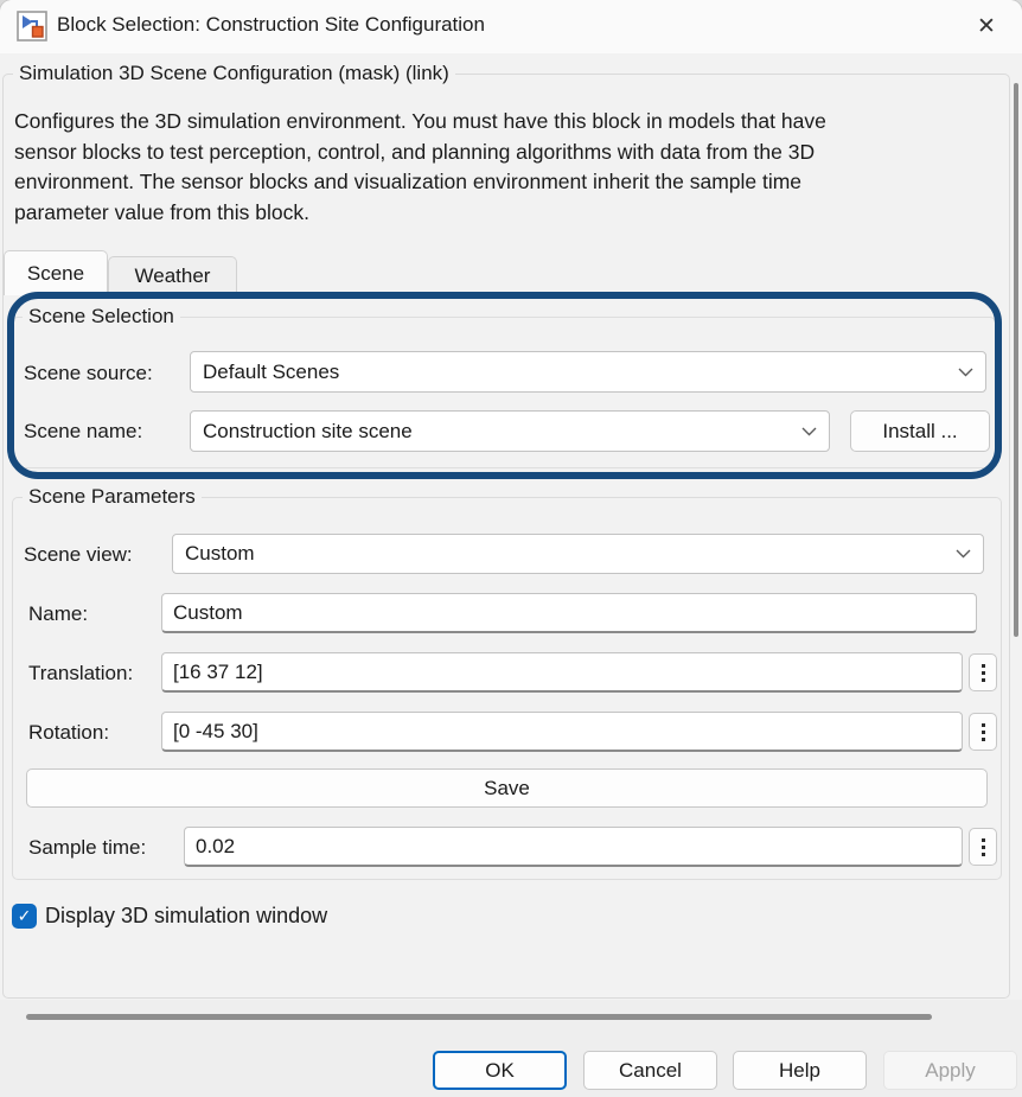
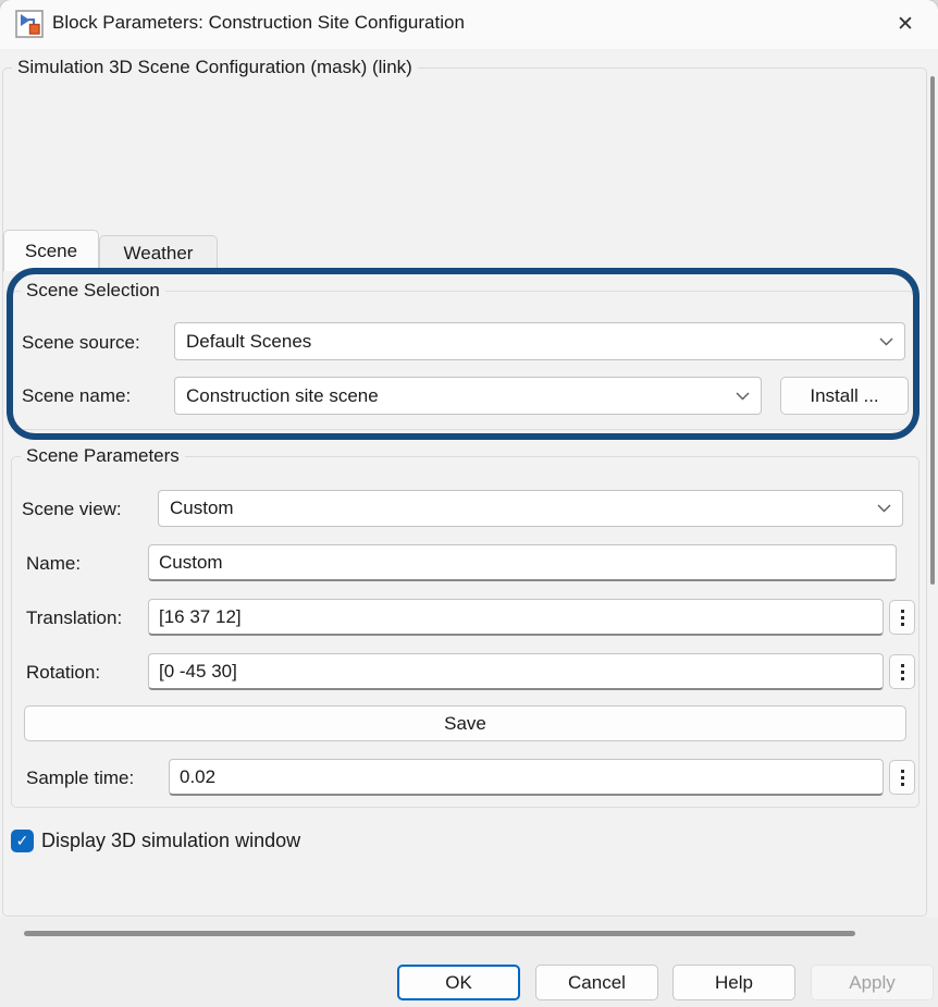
- Block Selection: Construction Site Configuration
+ Block Parameters: Construction Site Configuration
  ✕
  Simulation 3D Scene Configuration (mask) (link)
- Configures the 3D simulation environment. You must have this block in models that have
- sensor blocks to test perception, control, and planning algorithms with data from the 3D
- environment. The sensor blocks and visualization environment inherit the sample time
- parameter value from this block.
  Scene
  Weather
  Scene Selection
  Scene source:
  Default Scenes
  Scene name:
  Construction site scene
  Install ...
  Scene Parameters
  Scene view:
  Custom
  Name:
  Custom
  Translation:
  [16 37 12]
  Rotation:
  [0 -45 30]
  Save
  Sample time:
  0.02
  ✓
  Display 3D simulation window
  OK
  Cancel
  Help
  Apply
